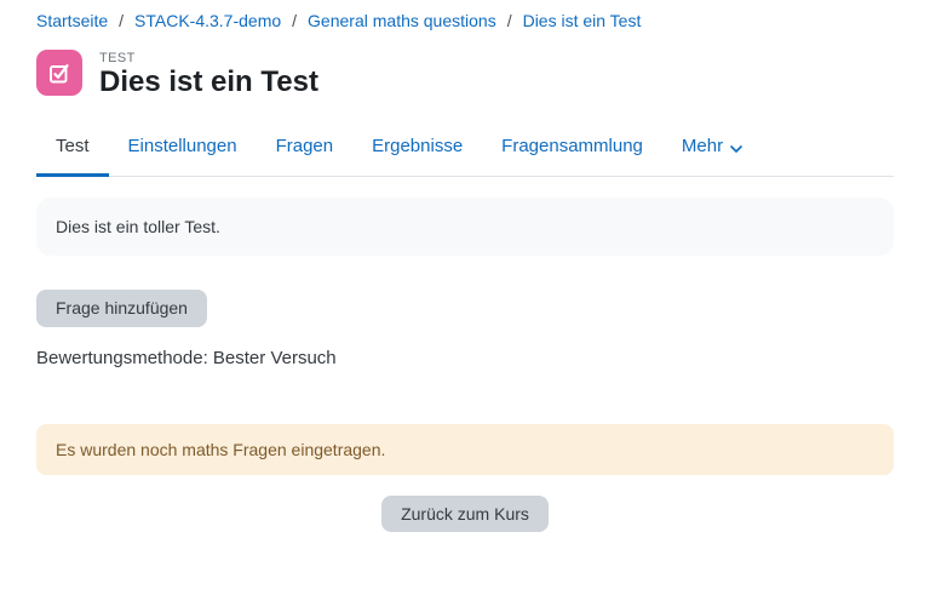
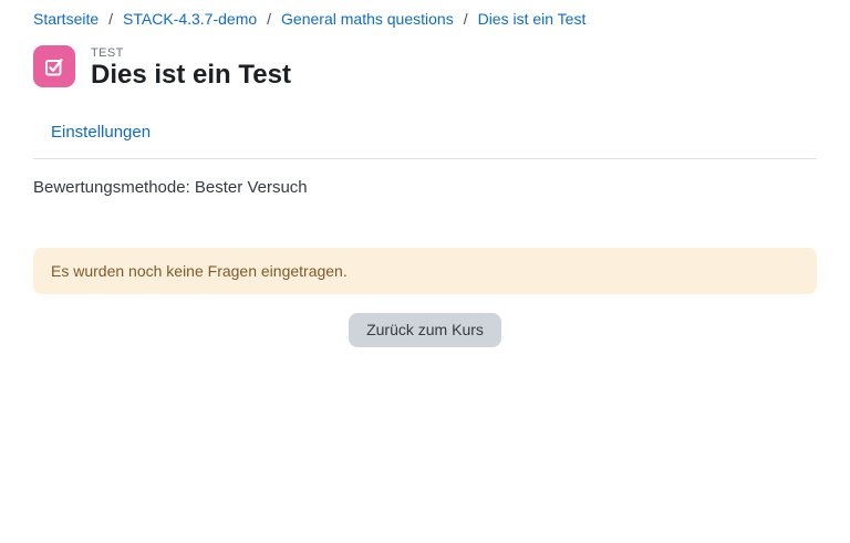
  Startseite
  /
  STACK-4.3.7-demo
  /
  General maths questions
  /
  Dies ist ein Test
  TEST
  Dies ist ein Test
- Test
  Einstellungen
- Fragen
- Ergebnisse
- Fragensammlung
- Mehr
- Dies ist ein toller Test.
- Frage hinzufügen
  Bewertungsmethode: Bester Versuch
- Es wurden noch maths Fragen eingetragen.
+ Es wurden noch keine Fragen eingetragen.
  Zurück zum Kurs
